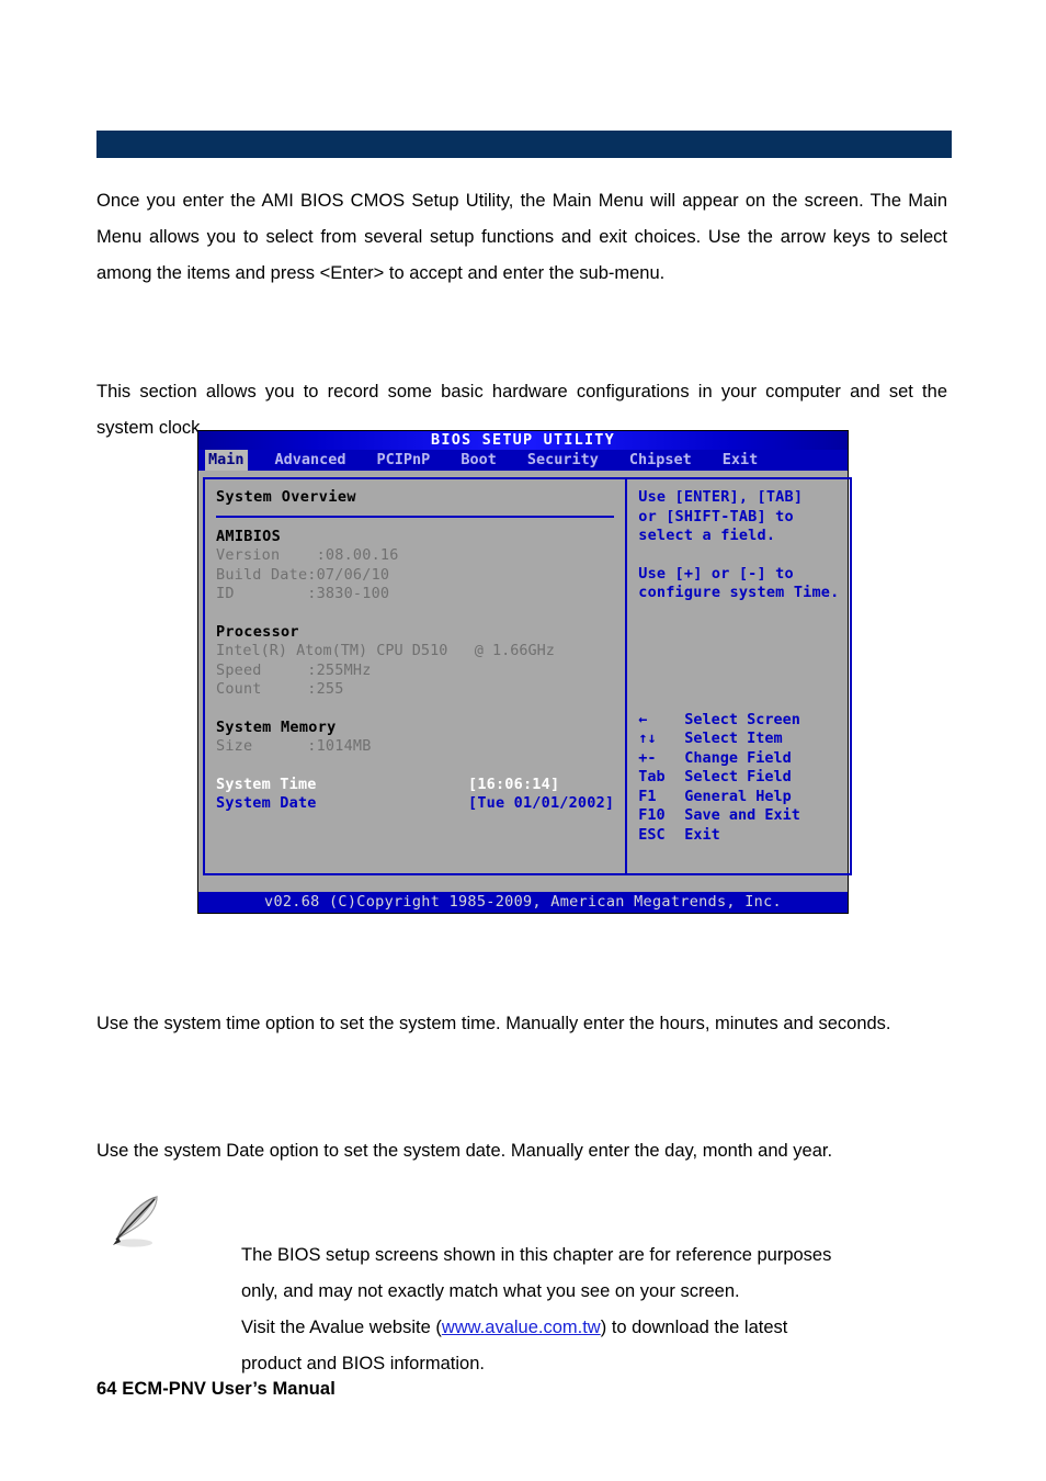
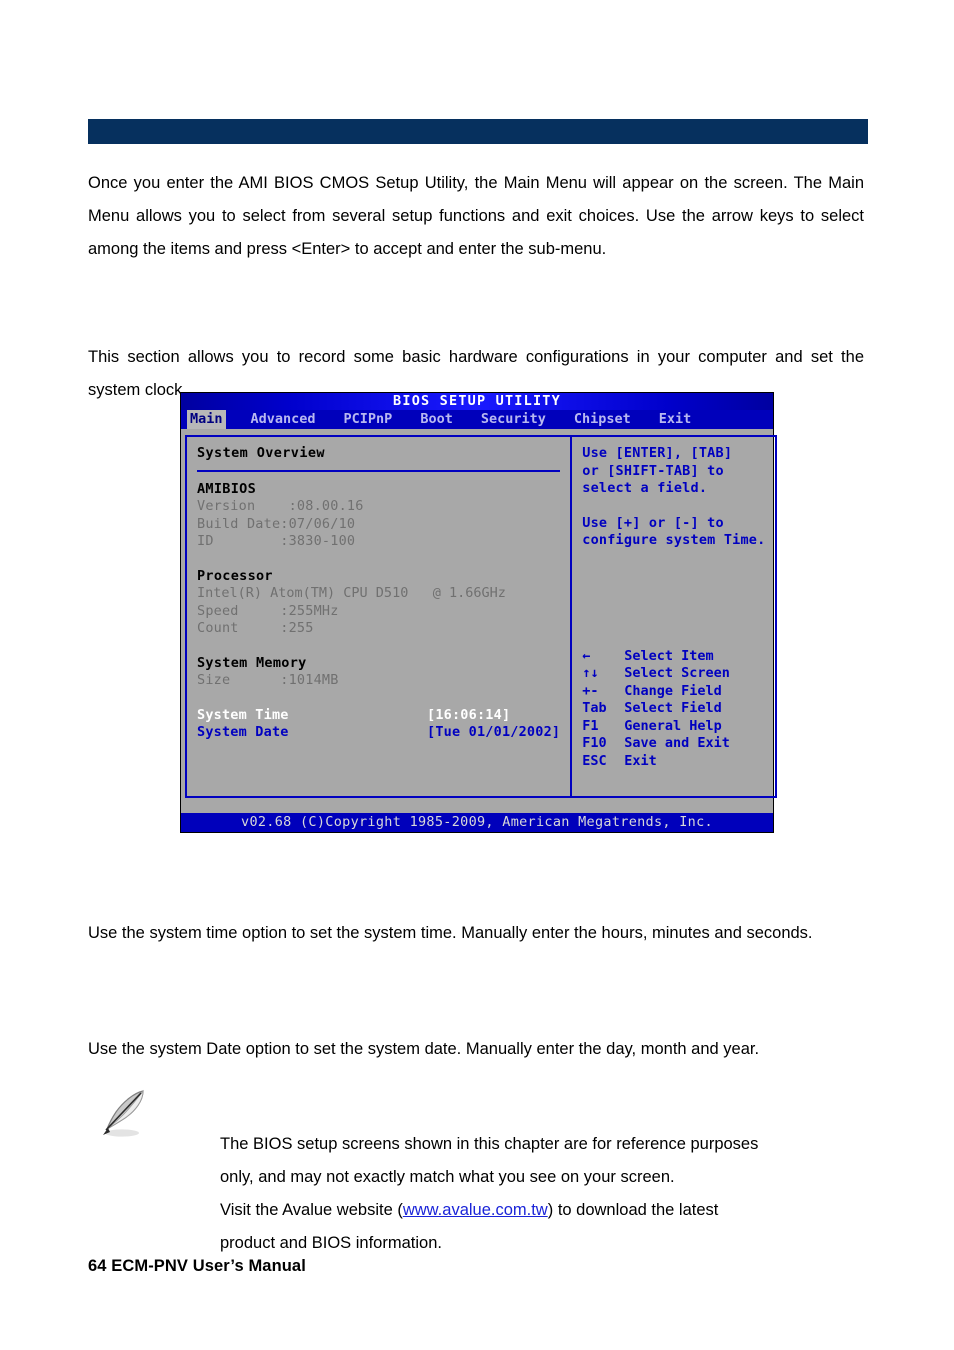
  Once you enter the AMI BIOS CMOS Setup Utility, the Main Menu will appear on the screen. The Main Menu allows you to select from several setup functions and exit choices. Use the arrow keys to select among the items and press <Enter> to accept and enter the sub-menu.
  This section allows you to record some basic hardware configurations in your computer and set the system clock.
  BIOS SETUP UTILITY
  Main
  Advanced
  PCIPnP
  Boot
  Security
  Chipset
  Exit
  System Overview
  AMIBIOS
  Version :08.00.16
  Build Date:07/06/10
  ID :3830-100
  Processor
  Intel(R) Atom(TM) CPU D510 @ 1.66GHz
  Speed :255MHz
  Count :255
  System Memory
  Size :1014MB
  System Time
  [16:06:14]
  System Date
  [Tue 01/01/2002]
  Use [ENTER], [TAB]
  or [SHIFT-TAB] to
  select a field.
  Use [+] or [-] to
  configure system Time.
  ←
- Select Screen
+ Select Item
  ↑↓
- Select Item
+ Select Screen
  +-
  Change Field
  Tab
  Select Field
  F1
  General Help
  F10
  Save and Exit
  ESC
  Exit
  v02.68 (C)Copyright 1985-2009, American Megatrends, Inc.
  Use the system time option to set the system time. Manually enter the hours, minutes and seconds.
  Use the system Date option to set the system date. Manually enter the day, month and year.
  The BIOS setup screens shown in this chapter are for reference purposes
  only, and may not exactly match what you see on your screen.
  Visit the Avalue website (www.avalue.com.tw) to download the latest
  product and BIOS information.
  64 ECM-PNV User’s Manual
